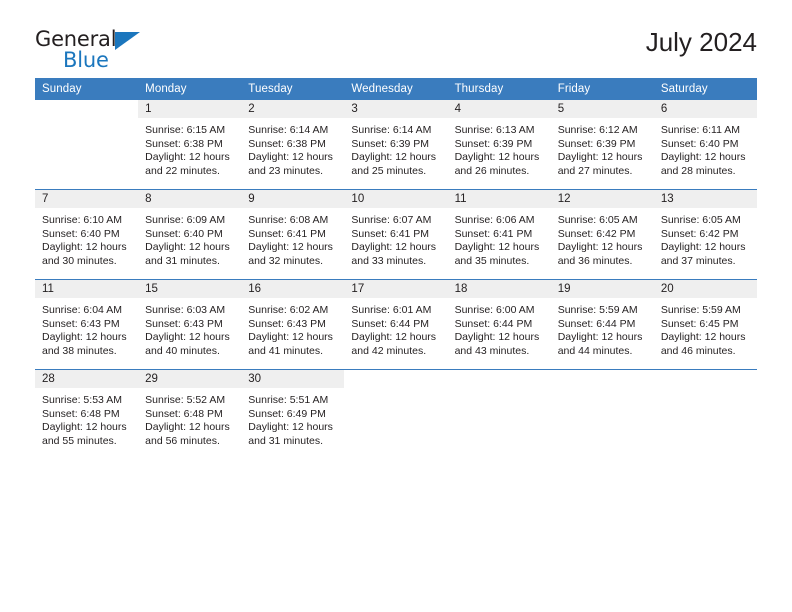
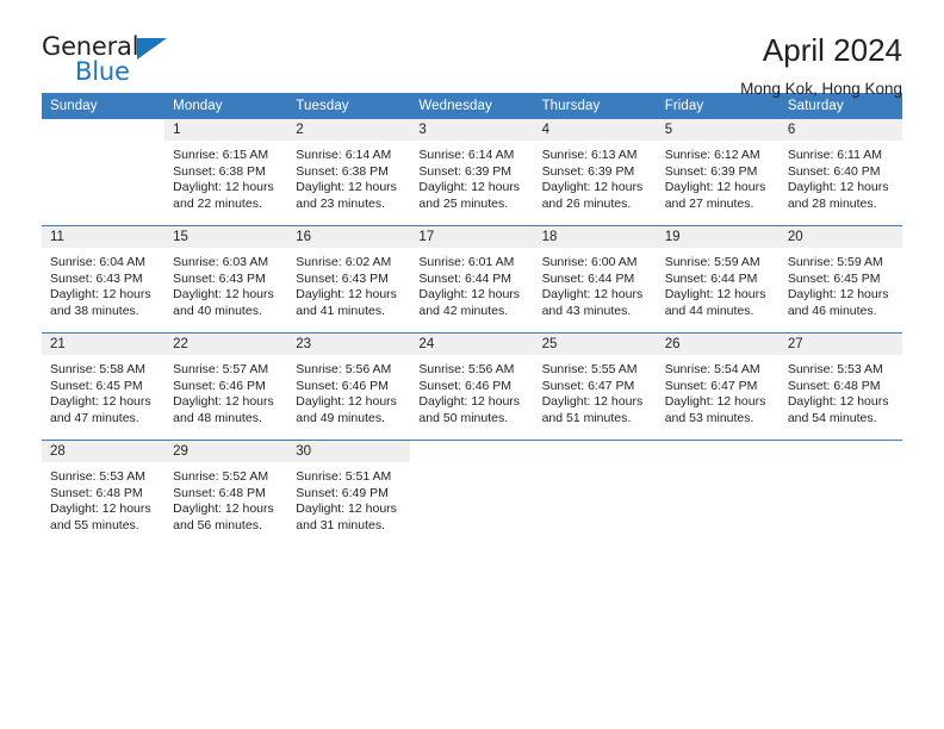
  General
  Blue
- July 2024
+ April 2024
+ Mong Kok, Hong Kong
  Sunday	Monday	Tuesday	Wednesday	Thursday	Friday	Saturday
  	1Sunrise: 6:15 AMSunset: 6:38 PMDaylight: 12 hoursand 22 minutes.	2Sunrise: 6:14 AMSunset: 6:38 PMDaylight: 12 hoursand 23 minutes.	3Sunrise: 6:14 AMSunset: 6:39 PMDaylight: 12 hoursand 25 minutes.	4Sunrise: 6:13 AMSunset: 6:39 PMDaylight: 12 hoursand 26 minutes.	5Sunrise: 6:12 AMSunset: 6:39 PMDaylight: 12 hoursand 27 minutes.	6Sunrise: 6:11 AMSunset: 6:40 PMDaylight: 12 hoursand 28 minutes.
- 7Sunrise: 6:10 AMSunset: 6:40 PMDaylight: 12 hoursand 30 minutes.	8Sunrise: 6:09 AMSunset: 6:40 PMDaylight: 12 hoursand 31 minutes.	9Sunrise: 6:08 AMSunset: 6:41 PMDaylight: 12 hoursand 32 minutes.	10Sunrise: 6:07 AMSunset: 6:41 PMDaylight: 12 hoursand 33 minutes.	11Sunrise: 6:06 AMSunset: 6:41 PMDaylight: 12 hoursand 35 minutes.	12Sunrise: 6:05 AMSunset: 6:42 PMDaylight: 12 hoursand 36 minutes.	13Sunrise: 6:05 AMSunset: 6:42 PMDaylight: 12 hoursand 37 minutes.
  11Sunrise: 6:04 AMSunset: 6:43 PMDaylight: 12 hoursand 38 minutes.	15Sunrise: 6:03 AMSunset: 6:43 PMDaylight: 12 hoursand 40 minutes.	16Sunrise: 6:02 AMSunset: 6:43 PMDaylight: 12 hoursand 41 minutes.	17Sunrise: 6:01 AMSunset: 6:44 PMDaylight: 12 hoursand 42 minutes.	18Sunrise: 6:00 AMSunset: 6:44 PMDaylight: 12 hoursand 43 minutes.	19Sunrise: 5:59 AMSunset: 6:44 PMDaylight: 12 hoursand 44 minutes.	20Sunrise: 5:59 AMSunset: 6:45 PMDaylight: 12 hoursand 46 minutes.
+ 21Sunrise: 5:58 AMSunset: 6:45 PMDaylight: 12 hoursand 47 minutes.	22Sunrise: 5:57 AMSunset: 6:46 PMDaylight: 12 hoursand 48 minutes.	23Sunrise: 5:56 AMSunset: 6:46 PMDaylight: 12 hoursand 49 minutes.	24Sunrise: 5:56 AMSunset: 6:46 PMDaylight: 12 hoursand 50 minutes.	25Sunrise: 5:55 AMSunset: 6:47 PMDaylight: 12 hoursand 51 minutes.	26Sunrise: 5:54 AMSunset: 6:47 PMDaylight: 12 hoursand 53 minutes.	27Sunrise: 5:53 AMSunset: 6:48 PMDaylight: 12 hoursand 54 minutes.
  28Sunrise: 5:53 AMSunset: 6:48 PMDaylight: 12 hoursand 55 minutes.	29Sunrise: 5:52 AMSunset: 6:48 PMDaylight: 12 hoursand 56 minutes.	30Sunrise: 5:51 AMSunset: 6:49 PMDaylight: 12 hoursand 31 minutes.
